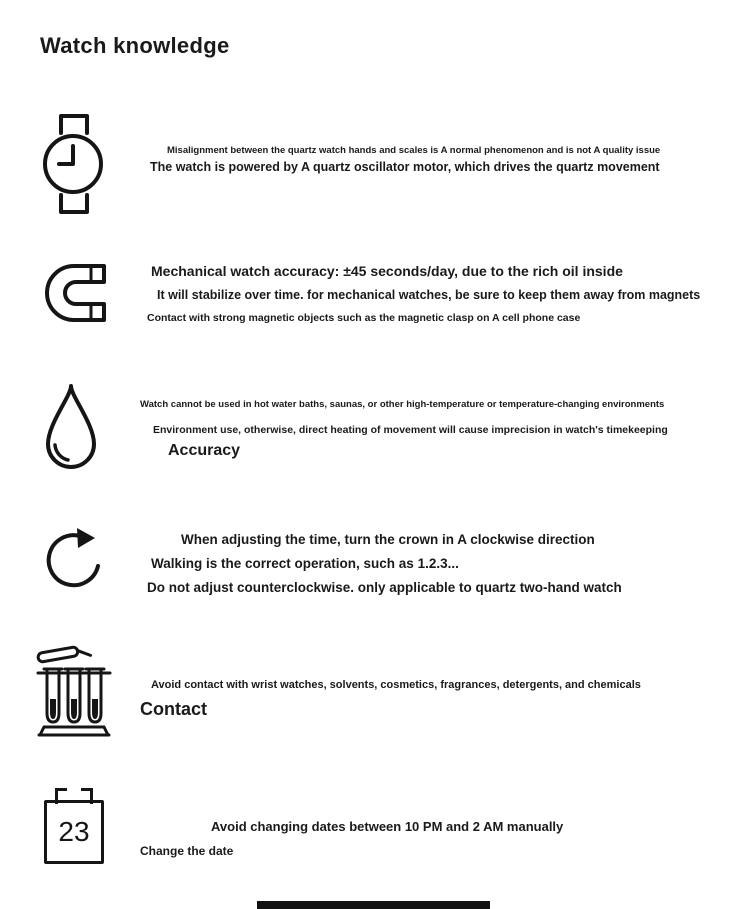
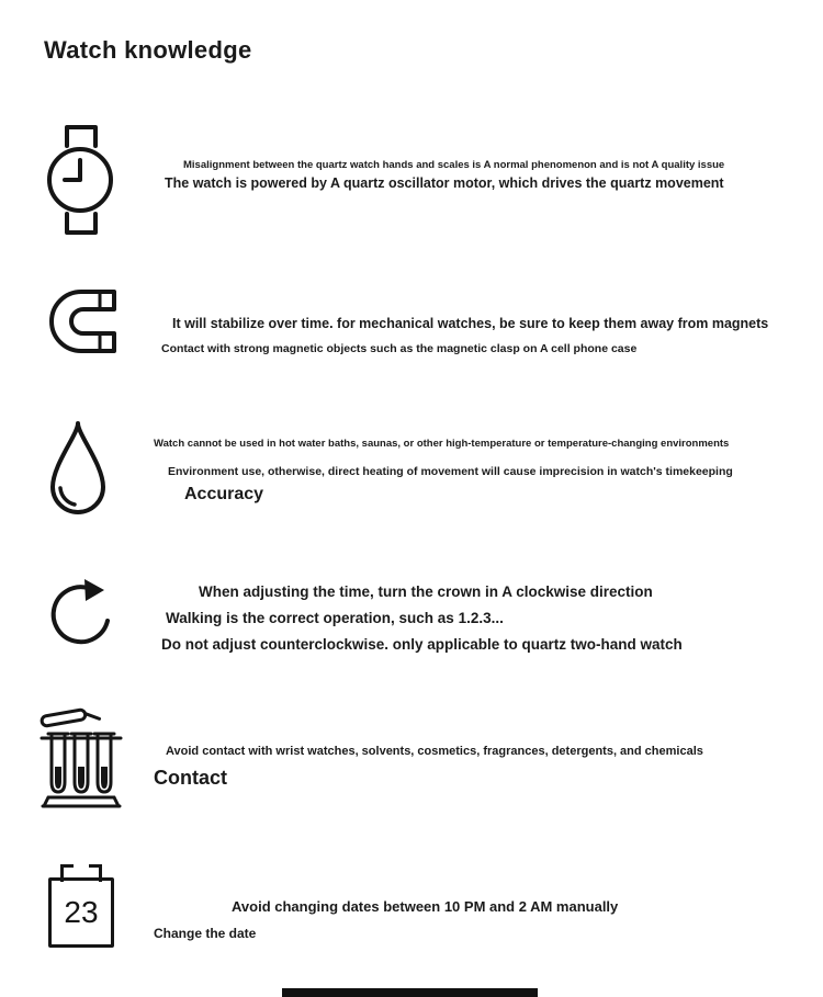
  Watch knowledge
  Misalignment between the quartz watch hands and scales is A normal phenomenon and is not A quality issue
  The watch is powered by A quartz oscillator motor, which drives the quartz movement
- Mechanical watch accuracy: ±45 seconds/day, due to the rich oil inside
  It will stabilize over time. for mechanical watches, be sure to keep them away from magnets
  Contact with strong magnetic objects such as the magnetic clasp on A cell phone case
  Watch cannot be used in hot water baths, saunas, or other high-temperature or temperature-changing environments
  Environment use, otherwise, direct heating of movement will cause imprecision in watch's timekeeping
  Accuracy
  When adjusting the time, turn the crown in A clockwise direction
  Walking is the correct operation, such as 1.2.3...
  Do not adjust counterclockwise. only applicable to quartz two-hand watch
  Avoid contact with wrist watches, solvents, cosmetics, fragrances, detergents, and chemicals
  Contact
  23
  Avoid changing dates between 10 PM and 2 AM manually
  Change the date
